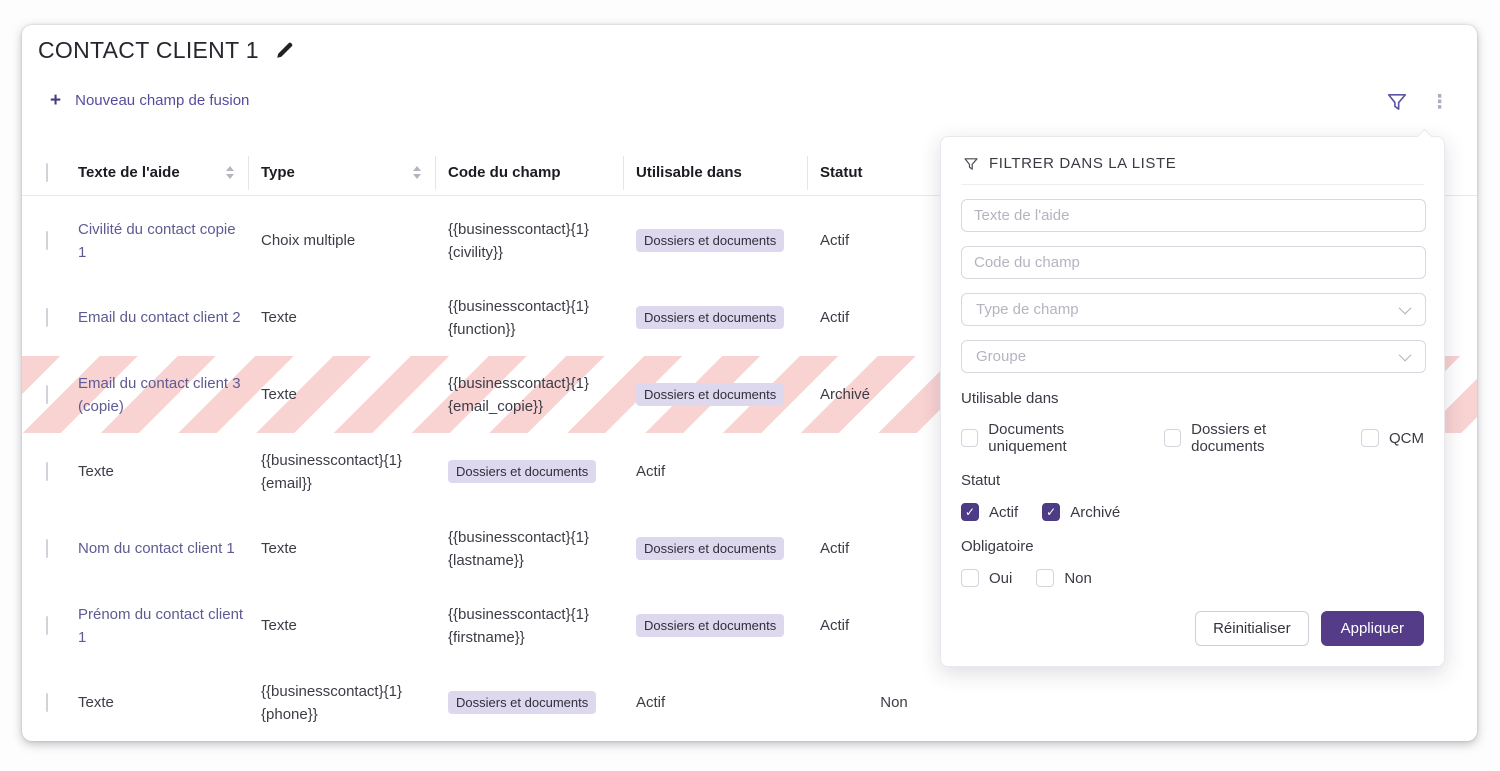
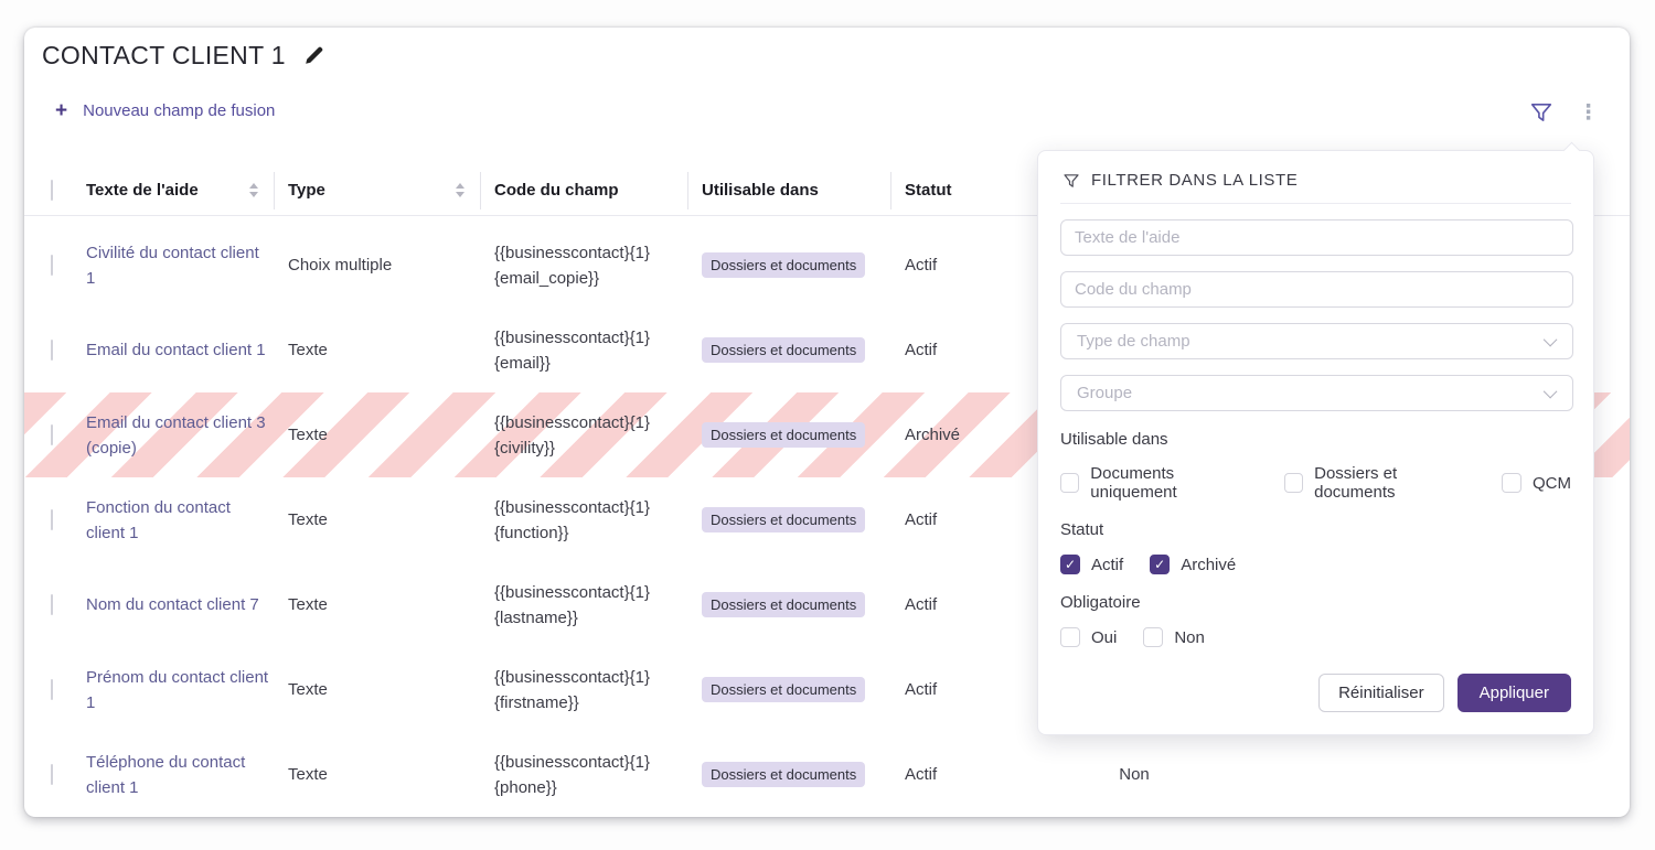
  CONTACT CLIENT 1
  +
  Nouveau champ de fusion
  ⋮
  Texte de l'aide
  Type
  Code du champ
  Utilisable dans
  Statut
- Civilité du contact copie 1
+ Civilité du contact client 1
  Choix multiple
  {{businesscontact}{1}
- {civility}}
+ {email_copie}}
  Dossiers et documents
  Actif
- Email du contact client 2
+ Email du contact client 1
  Texte
  {{businesscontact}{1}
- {function}}
+ {email}}
  Dossiers et documents
  Actif
  Email du contact client 3 (copie)
  Texte
  {{businesscontact}{1}
- {email_copie}}
+ {civility}}
  Dossiers et documents
  Archivé
+ Fonction du contact client 1
  Texte
  {{businesscontact}{1}
- {email}}
+ {function}}
  Dossiers et documents
  Actif
- Nom du contact client 1
+ Nom du contact client 7
  Texte
  {{businesscontact}{1}
  {lastname}}
  Dossiers et documents
  Actif
  Prénom du contact client 1
  Texte
  {{businesscontact}{1}
  {firstname}}
  Dossiers et documents
  Actif
+ Téléphone du contact client 1
  Texte
  {{businesscontact}{1}
  {phone}}
  Dossiers et documents
  Actif
  Non
  FILTRER DANS LA LISTE
  Texte de l'aide
  Code du champ
  Type de champ
  Groupe
  Utilisable dans
  Documents uniquement
  Dossiers et documents
  QCM
  Statut
  ✓
  Actif
  ✓
  Archivé
  Obligatoire
  Oui
  Non
  Réinitialiser
  Appliquer
